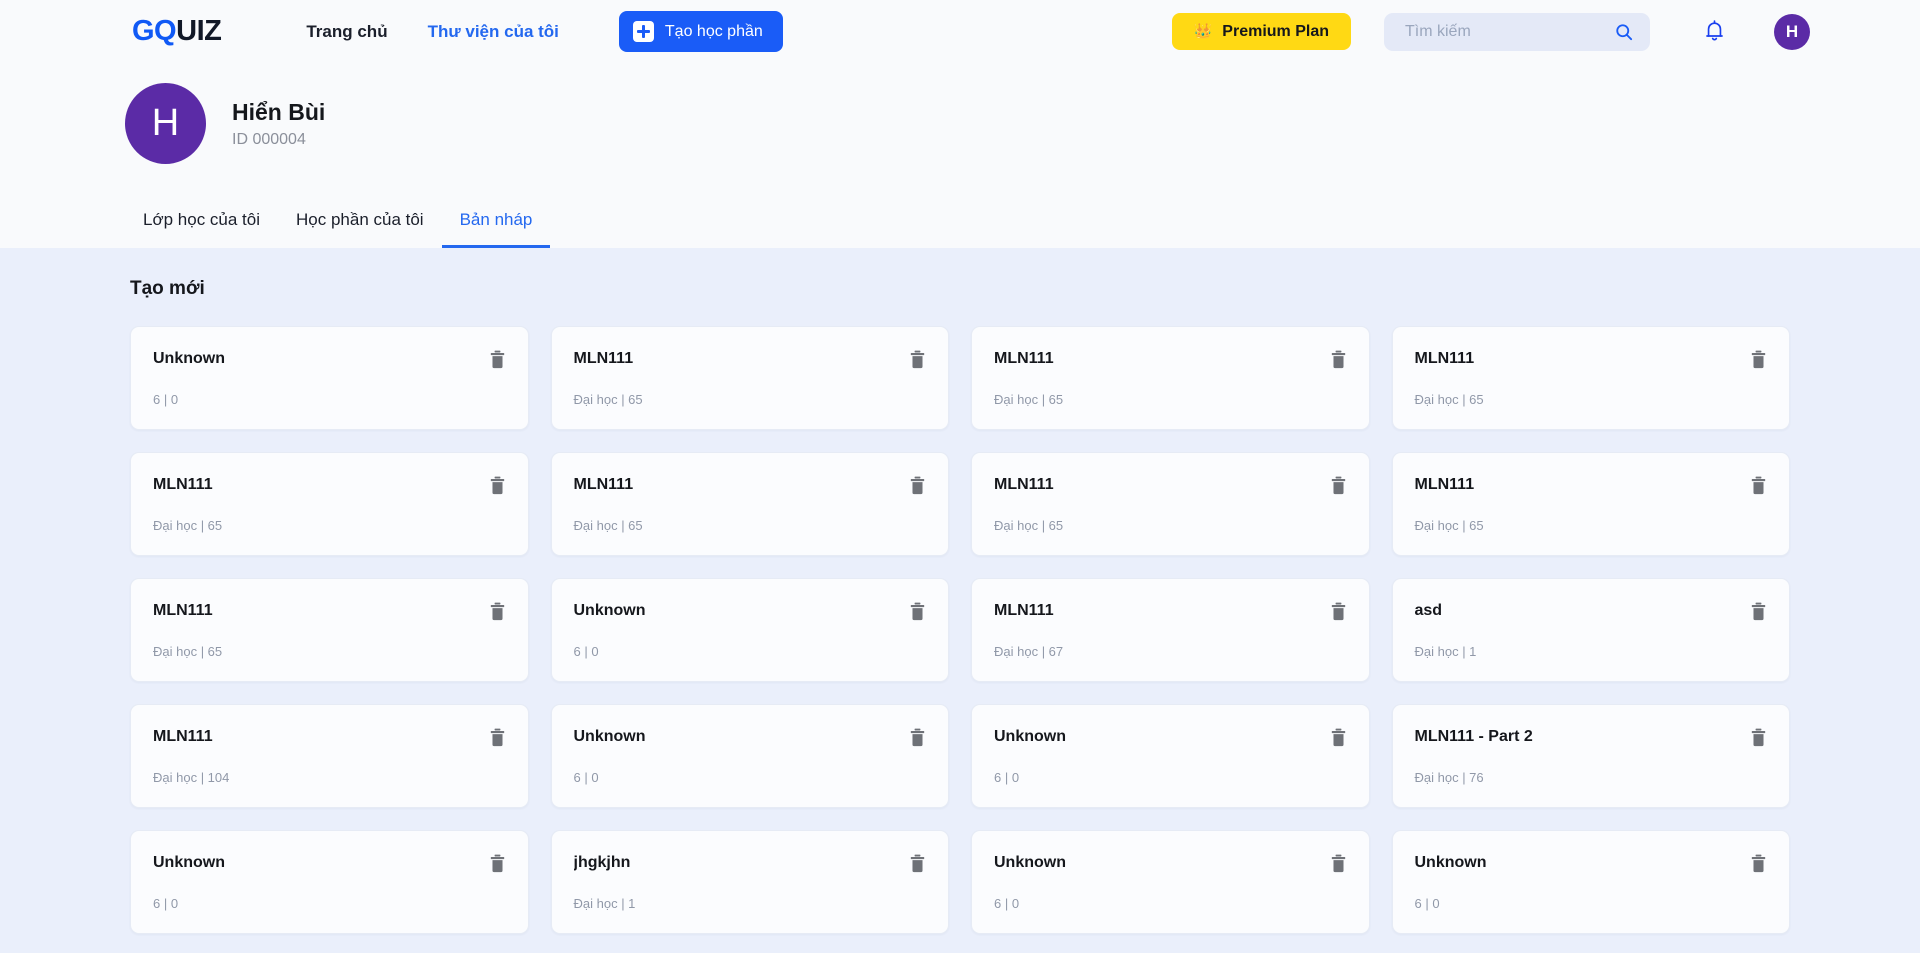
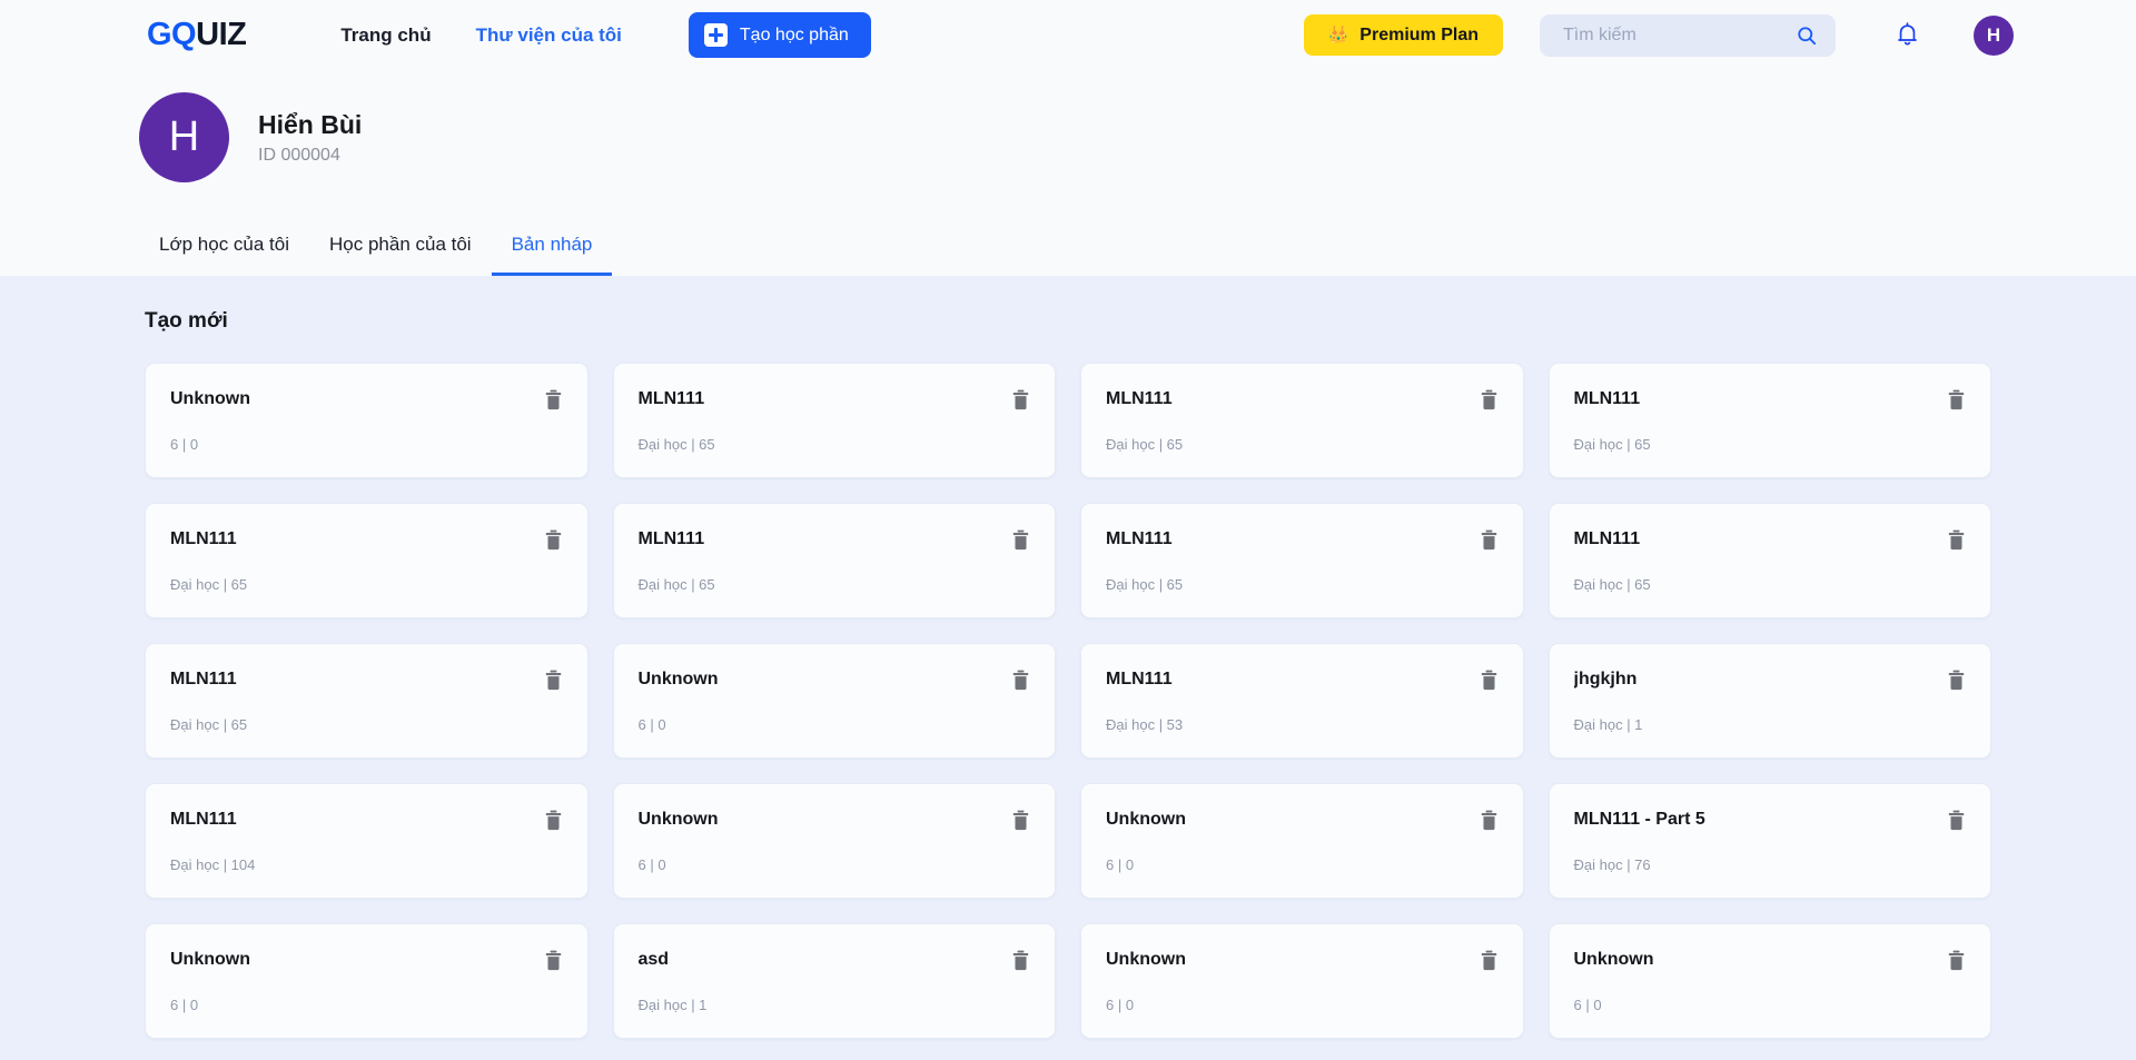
  GQUIZ
  Trang chủ
  Thư viện của tôi
  Tạo học phần
  👑
  Premium Plan
  Tìm kiếm
  H
  H
  Hiển Bùi
  ID 000004
  Lớp học của tôi
  Học phần của tôi
  Bản nháp
  Tạo mới
  Unknown
  6 | 0
  MLN111
  Đại học | 65
  MLN111
  Đại học | 65
  MLN111
  Đại học | 65
  MLN111
  Đại học | 65
  MLN111
  Đại học | 65
  MLN111
  Đại học | 65
  MLN111
  Đại học | 65
  MLN111
  Đại học | 65
  Unknown
  6 | 0
  MLN111
- Đại học | 67
+ Đại học | 53
- asd
+ jhgkjhn
  Đại học | 1
  MLN111
  Đại học | 104
  Unknown
  6 | 0
  Unknown
  6 | 0
- MLN111 - Part 2
+ MLN111 - Part 5
  Đại học | 76
  Unknown
  6 | 0
- jhgkjhn
+ asd
  Đại học | 1
  Unknown
  6 | 0
  Unknown
  6 | 0
